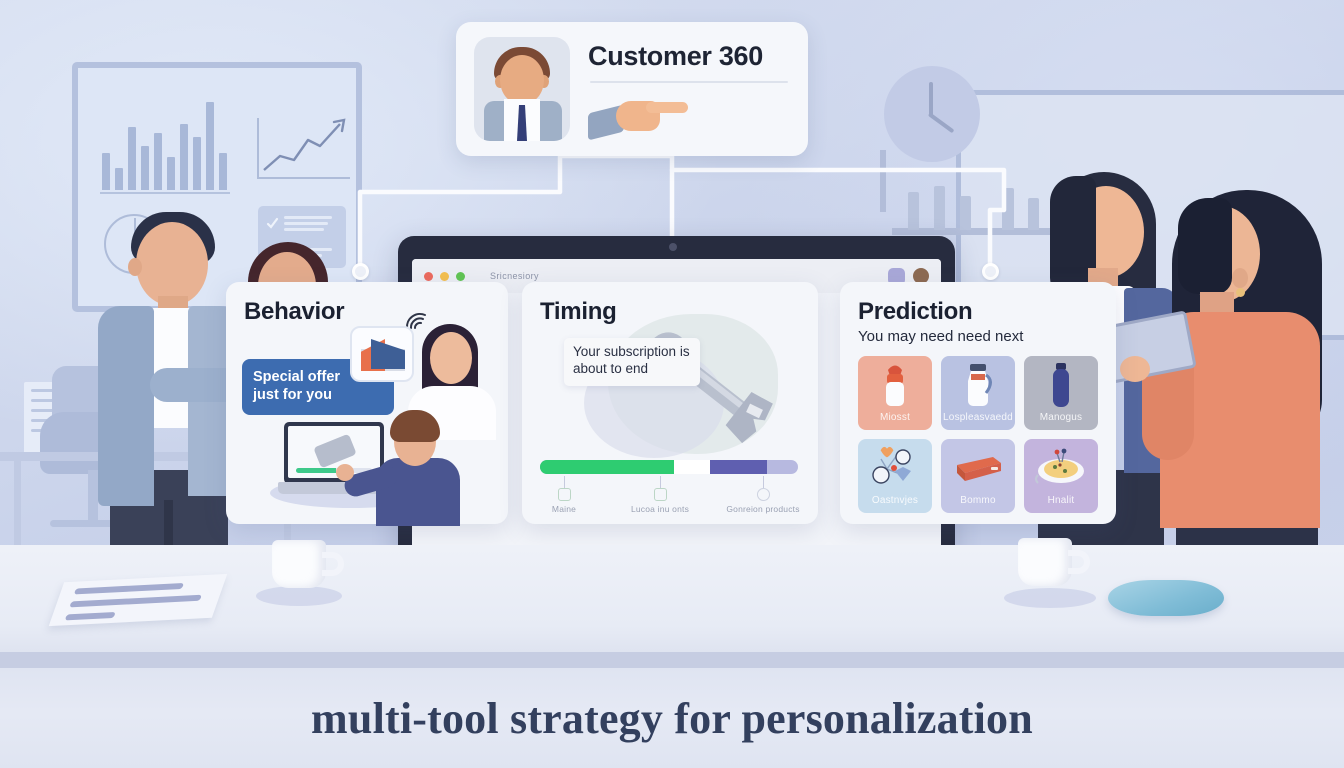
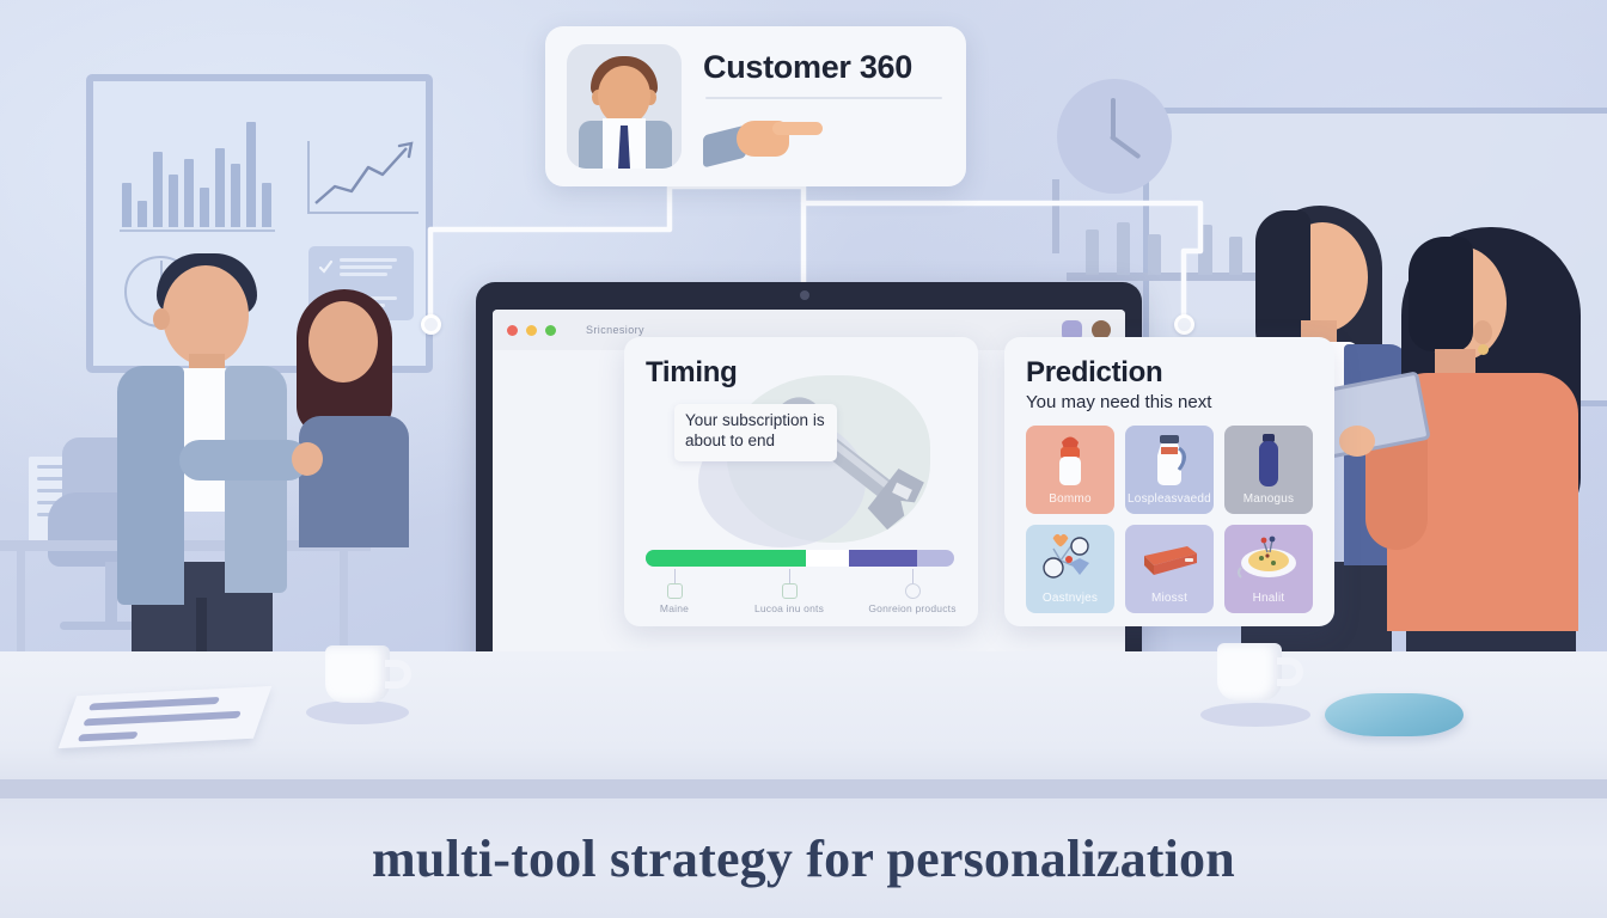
  Customer 360
  Sricnesiory
- Behavior
- Special offer
- just for you
  Timing
  Your subscription is
  about to end
  Maine
  Lucoa inu onts
  Gonreion products
  Prediction
- You may need need next
+ You may need this next
- Miosst
+ Bommo
  Lospleasvaedd
  Manogus
  Oastnvjes
- Bommo
+ Miosst
  Hnalit
  multi-tool strategy for personalization
